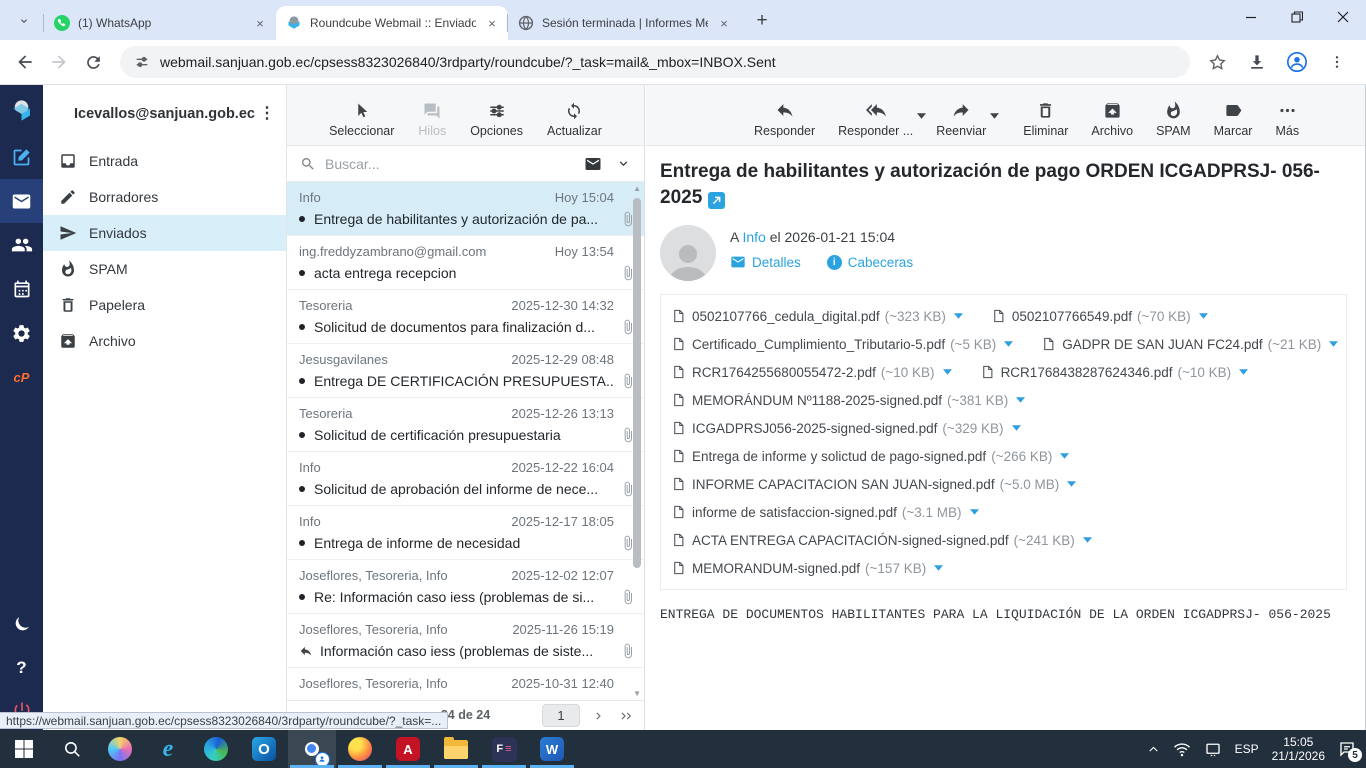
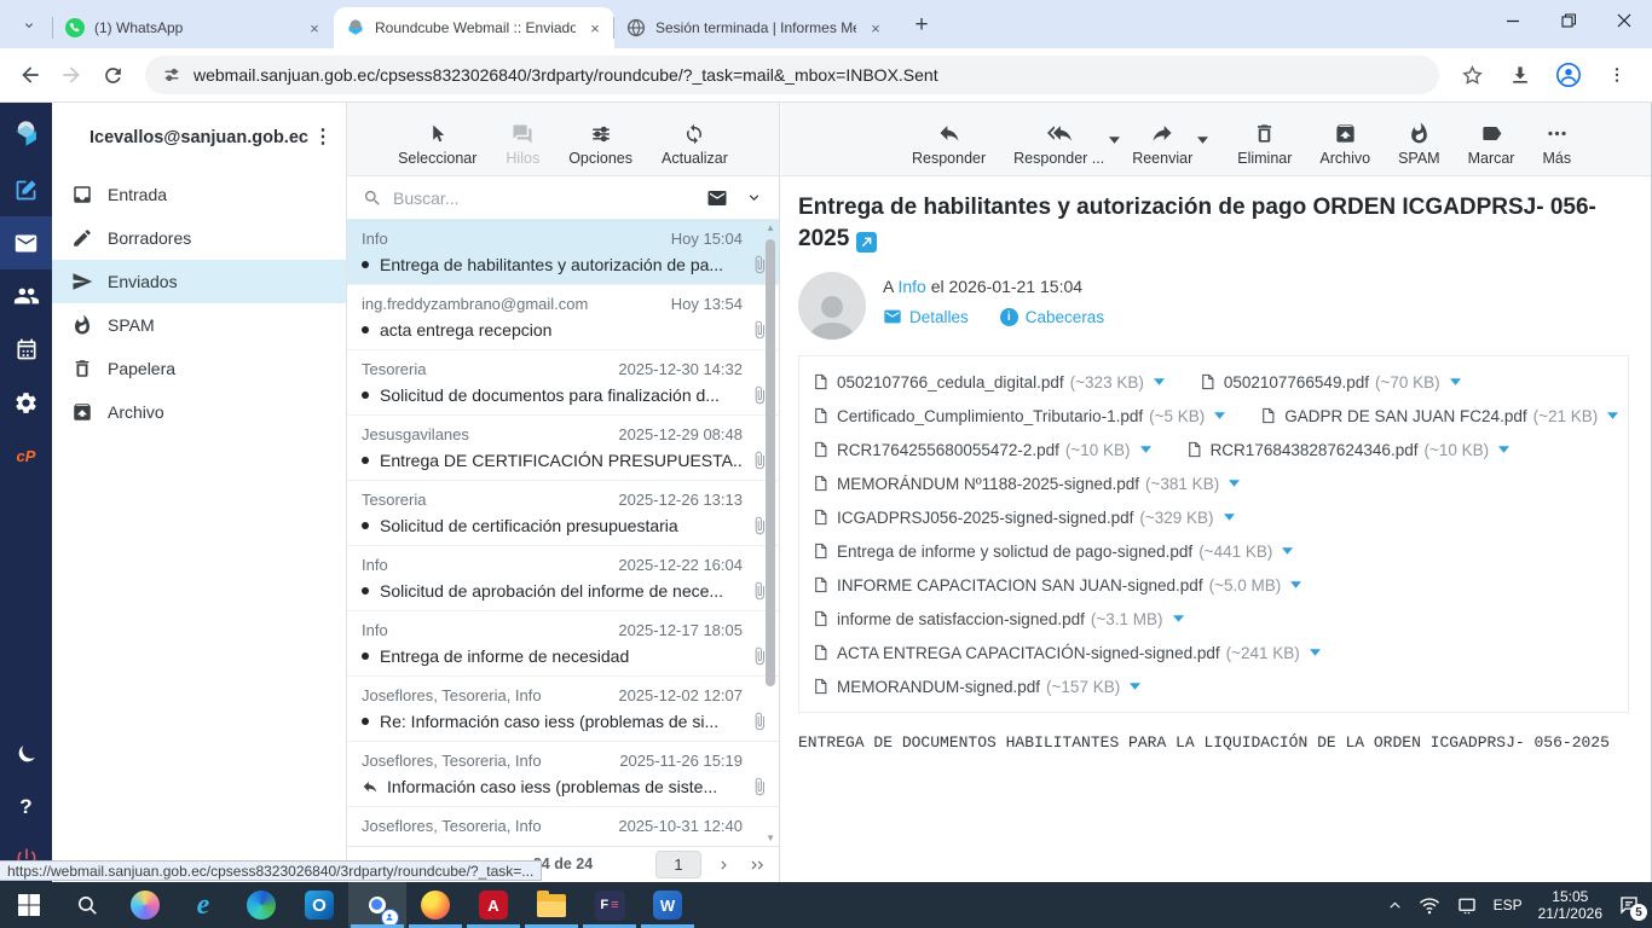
  (1) WhatsApp
  ×
  Roundcube Webmail :: Enviado
  ×
  Sesión terminada | Informes M
  ×
  +
  webmail.sanjuan.gob.ec/cpsess8323026840/3rdparty/roundcube/?_task=mail&_mbox=INBOX.Sent
  cP
  ?
  Icevallos@sanjuan.gob.ec
  ⋮
  Entrada
  Borradores
  Enviados
  SPAM
  Papelera
  Archivo
  Seleccionar
  Hilos
  Opciones
  Actualizar
  Buscar...
  Info
  Hoy 15:04
  Entrega de habilitantes y autorización de pa...
  ing.freddyzambrano@gmail.com
  Hoy 13:54
  acta entrega recepcion
  Tesoreria
  2025-12-30 14:32
  Solicitud de documentos para finalización d...
  Jesusgavilanes
  2025-12-29 08:48
  Entrega DE CERTIFICACIÓN PRESUPUESTA..
  Tesoreria
  2025-12-26 13:13
  Solicitud de certificación presupuestaria
  Info
  2025-12-22 16:04
  Solicitud de aprobación del informe de nece...
  Info
  2025-12-17 18:05
  Entrega de informe de necesidad
  Joseflores, Tesoreria, Info
  2025-12-02 12:07
  Re: Información caso iess (problemas de si...
  Joseflores, Tesoreria, Info
  2025-11-26 15:19
  Información caso iess (problemas de siste...
  Joseflores, Tesoreria, Info
  2025-10-31 12:40
  ▲
  ▼
  4 de 24
  1
  Responder
  Responder ...
  Reenviar
  Eliminar
  Archivo
  SPAM
  Marcar
  Más
  Entrega de habilitantes y autorización de pago ORDEN ICGADPRSJ- 056-2025
  A Info el 2026-01-21 15:04
  Detalles
  i
  Cabeceras
  0502107766_cedula_digital.pdf
  (~323 KB)
  0502107766549.pdf
  (~70 KB)
- Certificado_Cumplimiento_Tributario-5.pdf
+ Certificado_Cumplimiento_Tributario-1.pdf
  (~5 KB)
  GADPR DE SAN JUAN FC24.pdf
  (~21 KB)
  RCR1764255680055472-2.pdf
  (~10 KB)
  RCR1768438287624346.pdf
  (~10 KB)
  MEMORÁNDUM Nº1188-2025-signed.pdf
  (~381 KB)
  ICGADPRSJ056-2025-signed-signed.pdf
  (~329 KB)
  Entrega de informe y solictud de pago-signed.pdf
- (~266 KB)
+ (~441 KB)
  INFORME CAPACITACION SAN JUAN-signed.pdf
  (~5.0 MB)
  informe de satisfaccion-signed.pdf
  (~3.1 MB)
  ACTA ENTREGA CAPACITACIÓN-signed-signed.pdf
  (~241 KB)
  MEMORANDUM-signed.pdf
  (~157 KB)
  ENTREGA DE DOCUMENTOS HABILITANTES PARA LA LIQUIDACIÓN DE LA ORDEN ICGADPRSJ- 056-2025
  https://webmail.sanjuan.gob.ec/cpsess8323026840/3rdparty/roundcube/?_task=...
  e
  O
  A
  F
  ≡
  W
  ESP
  15:05
  21/1/2026
  5
